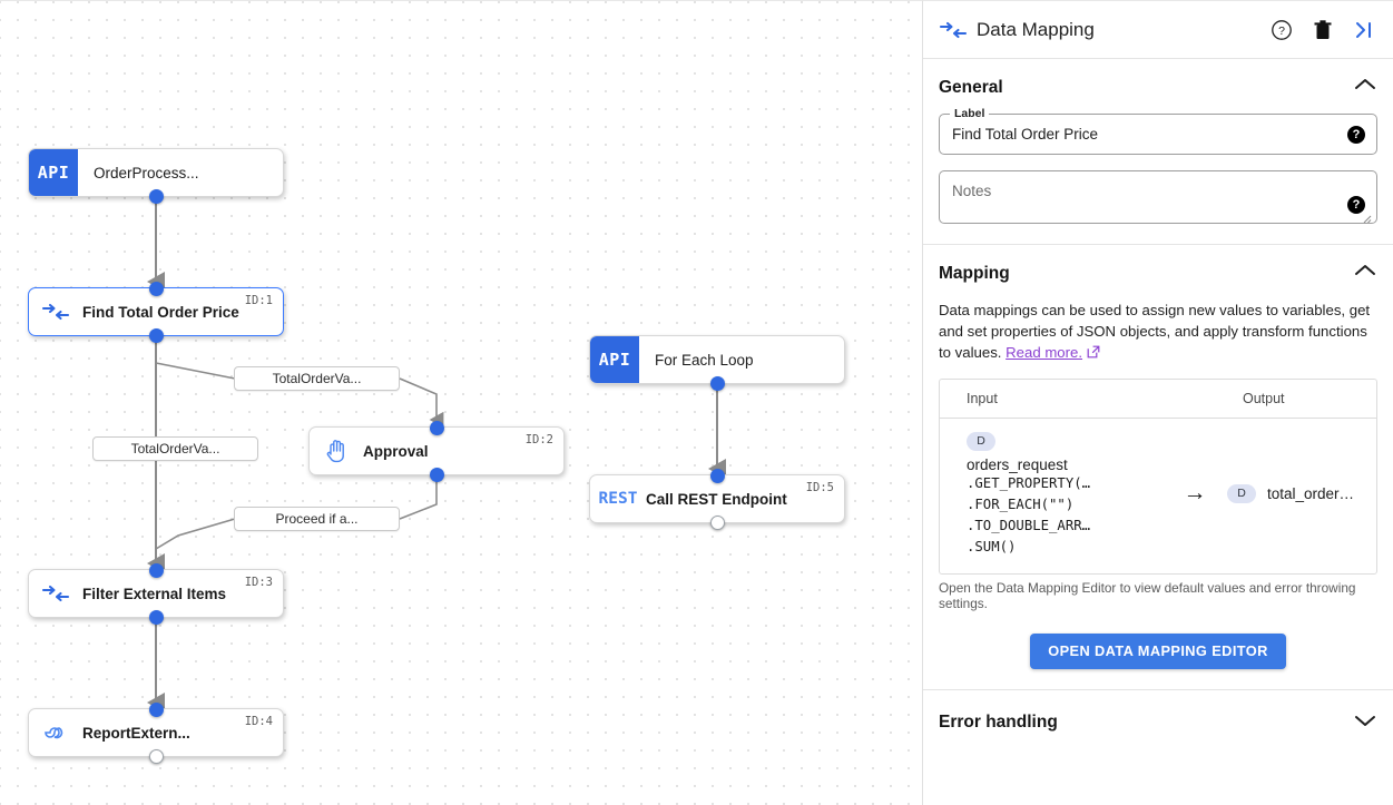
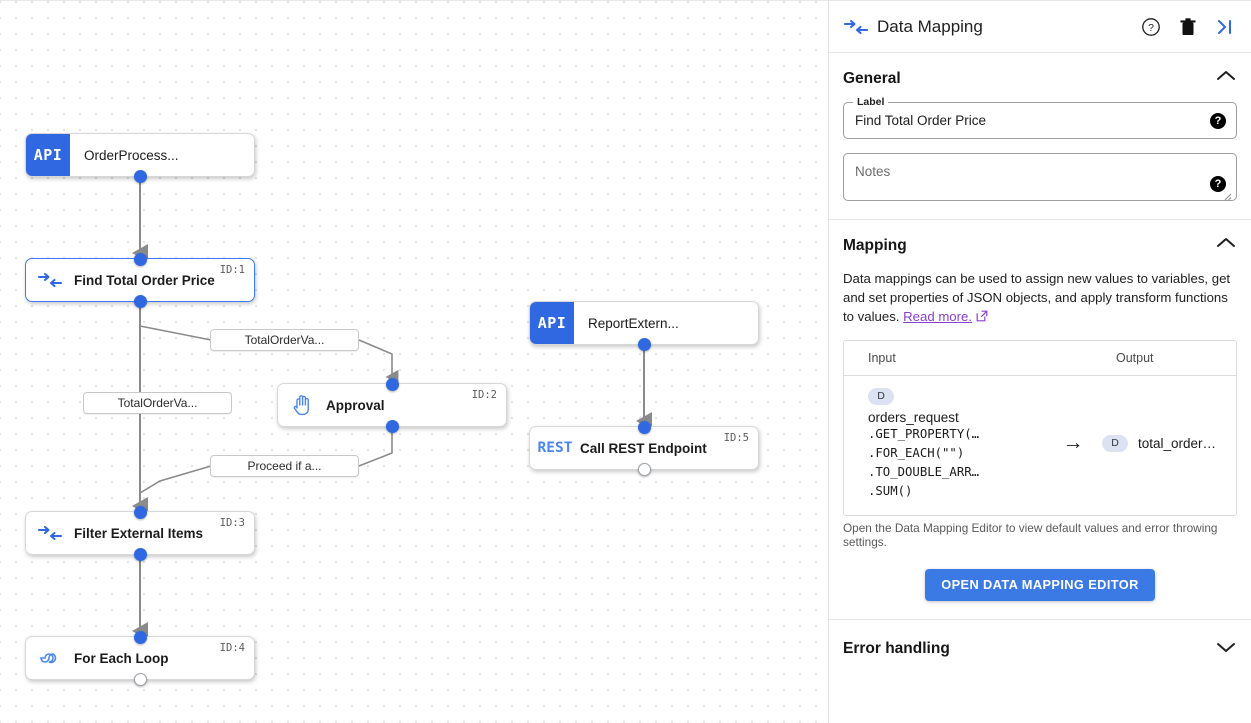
  API
  OrderProcess...
  Find Total Order Price
  ID:1
  Approval
  ID:2
  Filter External Items
  ID:3
- ReportExtern...
+ For Each Loop
  ID:4
  API
- For Each Loop
+ ReportExtern...
  REST
  Call REST Endpoint
  ID:5
  TotalOrderVa...
  TotalOrderVa...
  Proceed if a...
  Data Mapping
  ?
  General
  Label
  Find Total Order Price
  ?
  Notes
  ?
  Mapping
  Data mappings can be used to assign new values to variables, get and set properties of JSON objects, and apply transform functions to values. Read more.
  Input
  Output
  D
  orders_request
  .GET_PROPERTY(…
  .FOR_EACH("")
  .TO_DOUBLE_ARR…
  .SUM()
  →
  D
  total_order…
  Open the Data Mapping Editor to view default values and error throwing settings.
  OPEN DATA MAPPING EDITOR
  Error handling
